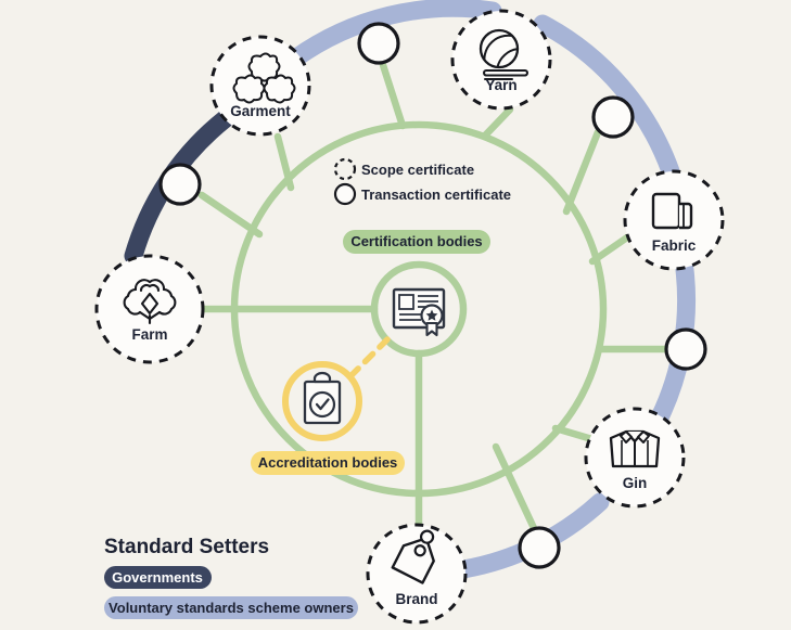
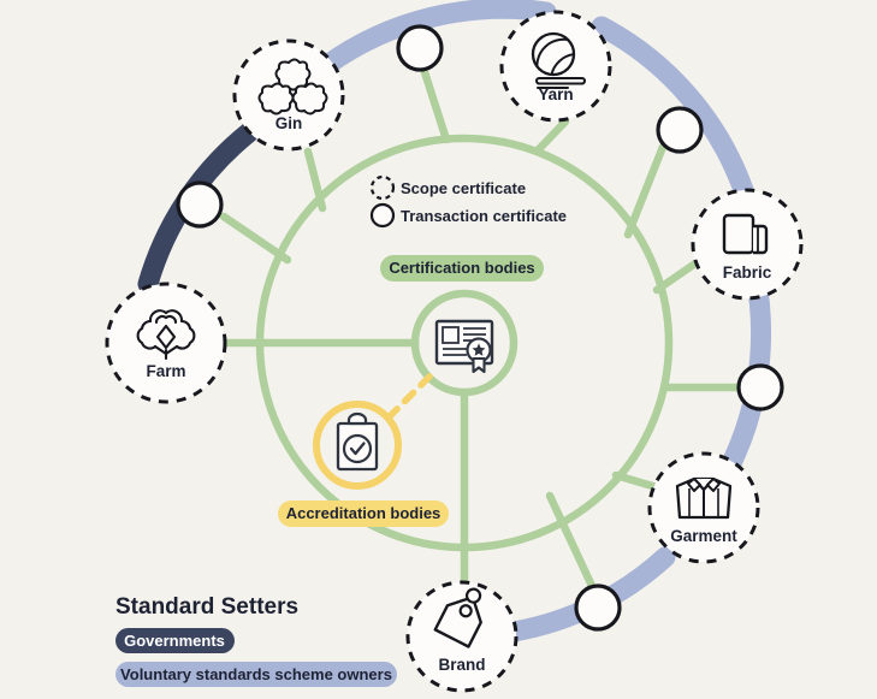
  Farm
- Garment
+ Gin
  Yarn
  Fabric
- Gin
+ Garment
  Brand
  Scope certificate
  Transaction certificate
  Certification bodies
  Accreditation bodies
  Standard Setters
  Governments
  Voluntary standards scheme owners
